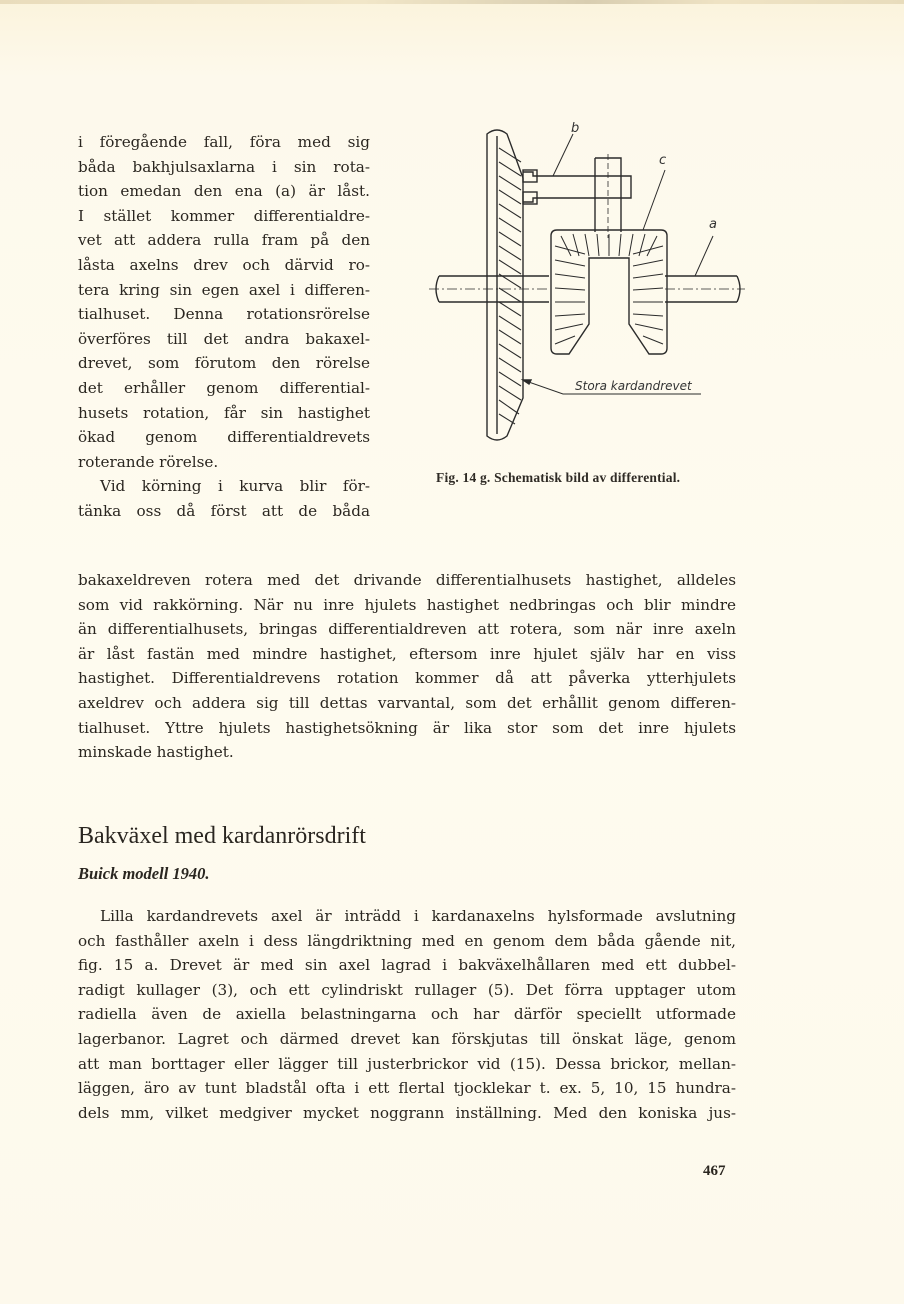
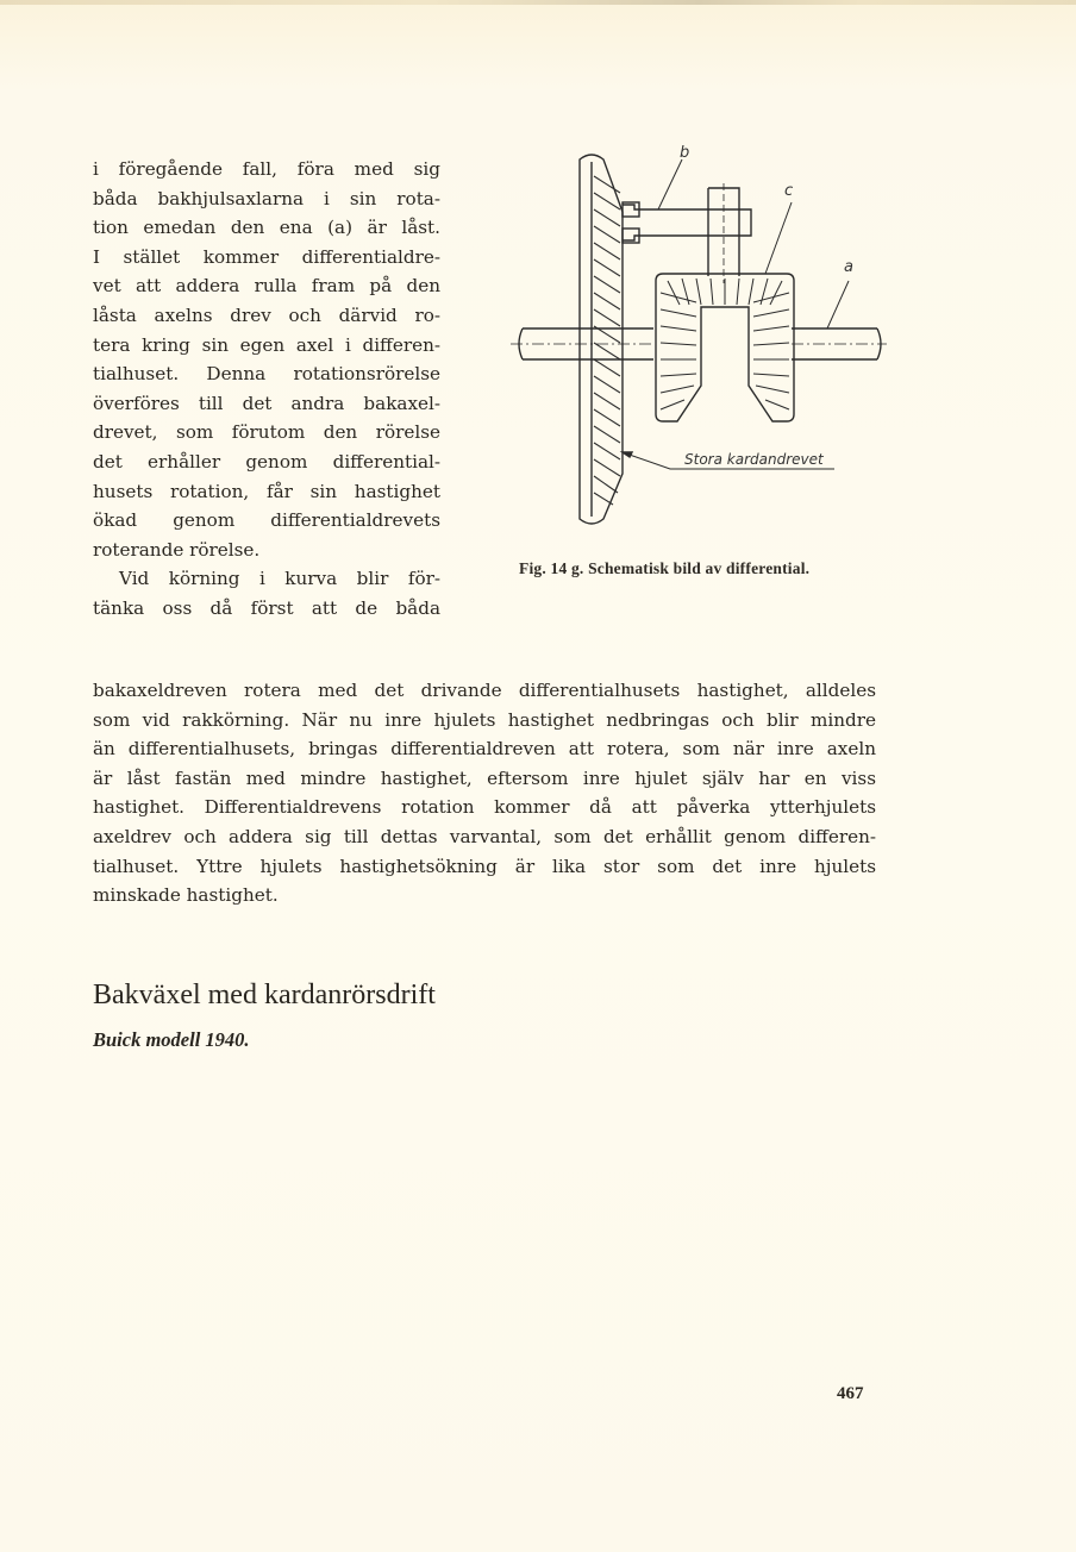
  i föregående fall, föra med sig
  båda bakhjulsaxlarna i sin rota-
  tion emedan den ena (a) är låst.
  I stället kommer differentialdre-
  vet att addera rulla fram på den
  låsta axelns drev och därvid ro-
  tera kring sin egen axel i differen-
  tialhuset. Denna rotationsrörelse
  överföres till det andra bakaxel-
  drevet, som förutom den rörelse
  det erhåller genom differential-
  husets rotation, får sin hastighet
  ökad genom differentialdrevets
  roterande rörelse.
  Vid körning i kurva blir för-
  tänka oss då först att de båda
  b
  c
  a
  Stora kardandrevet
  Fig. 14 g. Schematisk bild av differential.
  bakaxeldreven rotera med det drivande differentialhusets hastighet, alldeles
  som vid rakkörning. När nu inre hjulets hastighet nedbringas och blir mindre
  än differentialhusets, bringas differentialdreven att rotera, som när inre axeln
  är låst fastän med mindre hastighet, eftersom inre hjulet själv har en viss
  hastighet. Differentialdrevens rotation kommer då att påverka ytterhjulets
  axeldrev och addera sig till dettas varvantal, som det erhållit genom differen-
  tialhuset. Yttre hjulets hastighetsökning är lika stor som det inre hjulets
  minskade hastighet.
  Bakväxel med kardanrörsdrift
  Buick modell 1940.
- Lilla kardandrevets axel är inträdd i kardanaxelns hylsformade avslutning
- och fasthåller axeln i dess längdriktning med en genom dem båda gående nit,
- fig. 15 a. Drevet är med sin axel lagrad i bakväxelhållaren med ett dubbel-
- radigt kullager (3), och ett cylindriskt rullager (5). Det förra upptager utom
- radiella även de axiella belastningarna och har därför speciellt utformade
- lagerbanor. Lagret och därmed drevet kan förskjutas till önskat läge, genom
- att man borttager eller lägger till justerbrickor vid (15). Dessa brickor, mellan-
- läggen, äro av tunt bladstål ofta i ett flertal tjocklekar t. ex. 5, 10, 15 hundra-
- dels mm, vilket medgiver mycket noggrann inställning. Med den koniska jus-
  467
